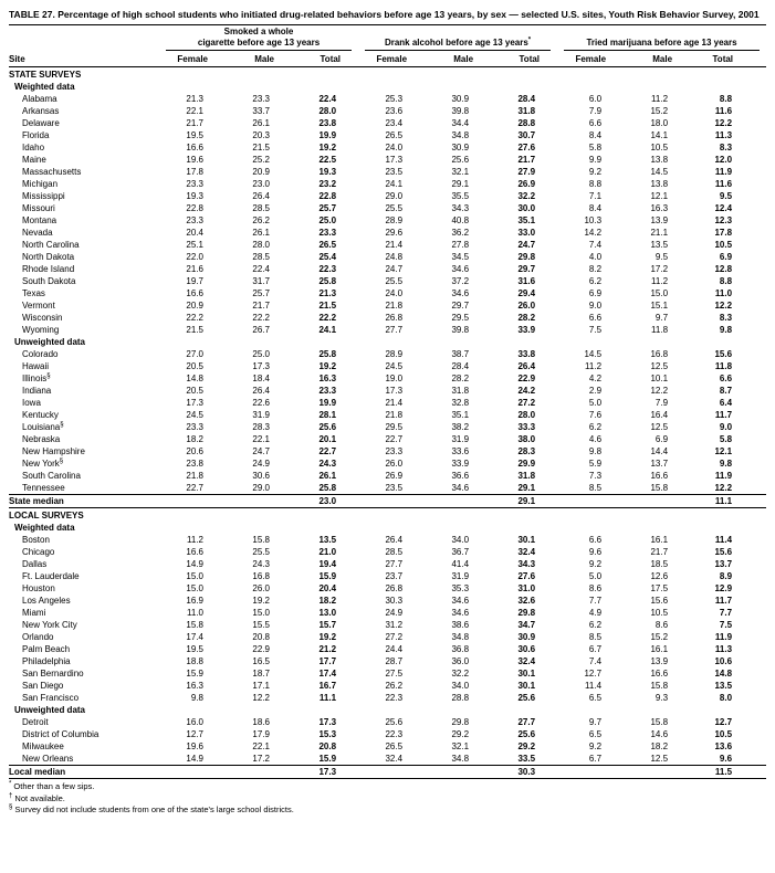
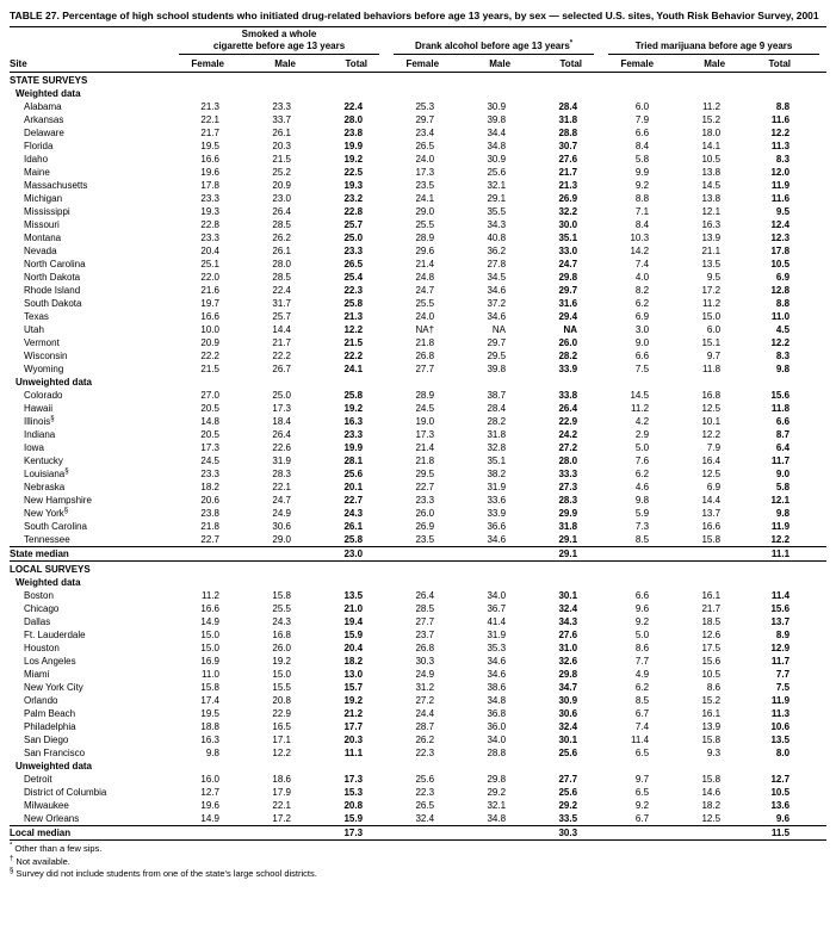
  TABLE 27. Percentage of high school students who initiated drug-related behaviors before age 13 years, by sex — selected U.S. sites, Youth Risk Behavior Survey, 2001
- 	Smoked a whole cigarette before age 13 years	Drank alcohol before age 13 years	Tried marijuana before age 13 years
+ 	Smoked a whole cigarette before age 13 years	Drank alcohol before age 13 years	Tried marijuana before age 9 years
  Site	Female	Male	Total	Female	Male	Total	Female	Male	Total
  STATE SURVEYS
  Weighted data
  Alabama	21.3	23.3	22.4	25.3	30.9	28.4	6.0	11.2	8.8
- Arkansas	22.1	33.7	28.0	23.6	39.8	31.8	7.9	15.2	11.6
+ Arkansas	22.1	33.7	28.0	29.7	39.8	31.8	7.9	15.2	11.6
  Delaware	21.7	26.1	23.8	23.4	34.4	28.8	6.6	18.0	12.2
  Florida	19.5	20.3	19.9	26.5	34.8	30.7	8.4	14.1	11.3
  Idaho	16.6	21.5	19.2	24.0	30.9	27.6	5.8	10.5	8.3
  Maine	19.6	25.2	22.5	17.3	25.6	21.7	9.9	13.8	12.0
- Massachusetts	17.8	20.9	19.3	23.5	32.1	27.9	9.2	14.5	11.9
+ Massachusetts	17.8	20.9	19.3	23.5	32.1	21.3	9.2	14.5	11.9
  Michigan	23.3	23.0	23.2	24.1	29.1	26.9	8.8	13.8	11.6
  Mississippi	19.3	26.4	22.8	29.0	35.5	32.2	7.1	12.1	9.5
  Missouri	22.8	28.5	25.7	25.5	34.3	30.0	8.4	16.3	12.4
  Montana	23.3	26.2	25.0	28.9	40.8	35.1	10.3	13.9	12.3
  Nevada	20.4	26.1	23.3	29.6	36.2	33.0	14.2	21.1	17.8
  North Carolina	25.1	28.0	26.5	21.4	27.8	24.7	7.4	13.5	10.5
  North Dakota	22.0	28.5	25.4	24.8	34.5	29.8	4.0	9.5	6.9
  Rhode Island	21.6	22.4	22.3	24.7	34.6	29.7	8.2	17.2	12.8
  South Dakota	19.7	31.7	25.8	25.5	37.2	31.6	6.2	11.2	8.8
  Texas	16.6	25.7	21.3	24.0	34.6	29.4	6.9	15.0	11.0
+ Utah	10.0	14.4	12.2	NA†	NA	NA	3.0	6.0	4.5
  Vermont	20.9	21.7	21.5	21.8	29.7	26.0	9.0	15.1	12.2
  Wisconsin	22.2	22.2	22.2	26.8	29.5	28.2	6.6	9.7	8.3
  Wyoming	21.5	26.7	24.1	27.7	39.8	33.9	7.5	11.8	9.8
  Unweighted data
  Colorado	27.0	25.0	25.8	28.9	38.7	33.8	14.5	16.8	15.6
  Hawaii	20.5	17.3	19.2	24.5	28.4	26.4	11.2	12.5	11.8
  Illinois	14.8	18.4	16.3	19.0	28.2	22.9	4.2	10.1	6.6
  Indiana	20.5	26.4	23.3	17.3	31.8	24.2	2.9	12.2	8.7
  Iowa	17.3	22.6	19.9	21.4	32.8	27.2	5.0	7.9	6.4
  Kentucky	24.5	31.9	28.1	21.8	35.1	28.0	7.6	16.4	11.7
  Louisiana	23.3	28.3	25.6	29.5	38.2	33.3	6.2	12.5	9.0
- Nebraska	18.2	22.1	20.1	22.7	31.9	38.0	4.6	6.9	5.8
+ Nebraska	18.2	22.1	20.1	22.7	31.9	27.3	4.6	6.9	5.8
  New Hampshire	20.6	24.7	22.7	23.3	33.6	28.3	9.8	14.4	12.1
  New York	23.8	24.9	24.3	26.0	33.9	29.9	5.9	13.7	9.8
  South Carolina	21.8	30.6	26.1	26.9	36.6	31.8	7.3	16.6	11.9
  Tennessee	22.7	29.0	25.8	23.5	34.6	29.1	8.5	15.8	12.2
  State median			23.0			29.1			11.1
  LOCAL SURVEYS
  Weighted data
  Boston	11.2	15.8	13.5	26.4	34.0	30.1	6.6	16.1	11.4
  Chicago	16.6	25.5	21.0	28.5	36.7	32.4	9.6	21.7	15.6
  Dallas	14.9	24.3	19.4	27.7	41.4	34.3	9.2	18.5	13.7
  Ft. Lauderdale	15.0	16.8	15.9	23.7	31.9	27.6	5.0	12.6	8.9
  Houston	15.0	26.0	20.4	26.8	35.3	31.0	8.6	17.5	12.9
  Los Angeles	16.9	19.2	18.2	30.3	34.6	32.6	7.7	15.6	11.7
  Miami	11.0	15.0	13.0	24.9	34.6	29.8	4.9	10.5	7.7
  New York City	15.8	15.5	15.7	31.2	38.6	34.7	6.2	8.6	7.5
  Orlando	17.4	20.8	19.2	27.2	34.8	30.9	8.5	15.2	11.9
  Palm Beach	19.5	22.9	21.2	24.4	36.8	30.6	6.7	16.1	11.3
  Philadelphia	18.8	16.5	17.7	28.7	36.0	32.4	7.4	13.9	10.6
- San Bernardino	15.9	18.7	17.4	27.5	32.2	30.1	12.7	16.6	14.8
- San Diego	16.3	17.1	16.7	26.2	34.0	30.1	11.4	15.8	13.5
+ San Diego	16.3	17.1	20.3	26.2	34.0	30.1	11.4	15.8	13.5
  San Francisco	9.8	12.2	11.1	22.3	28.8	25.6	6.5	9.3	8.0
  Unweighted data
  Detroit	16.0	18.6	17.3	25.6	29.8	27.7	9.7	15.8	12.7
  District of Columbia	12.7	17.9	15.3	22.3	29.2	25.6	6.5	14.6	10.5
  Milwaukee	19.6	22.1	20.8	26.5	32.1	29.2	9.2	18.2	13.6
  New Orleans	14.9	17.2	15.9	32.4	34.8	33.5	6.7	12.5	9.6
  Local median			17.3			30.3			11.5
  Other than a few sips.
  Not available.
  Survey did not include students from one of the state's large school districts.
